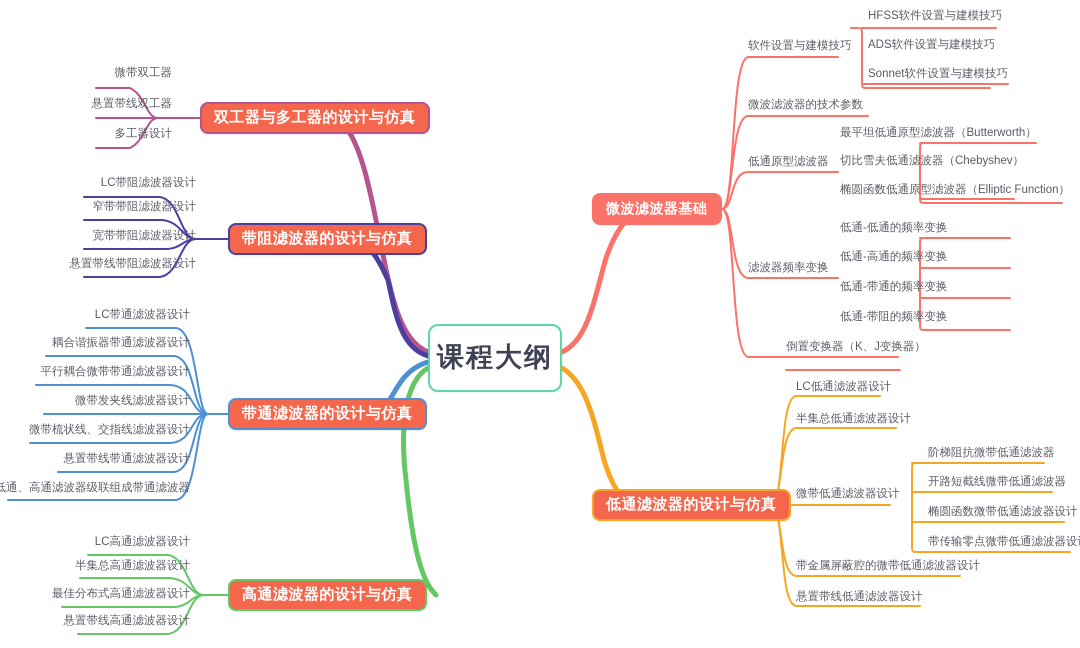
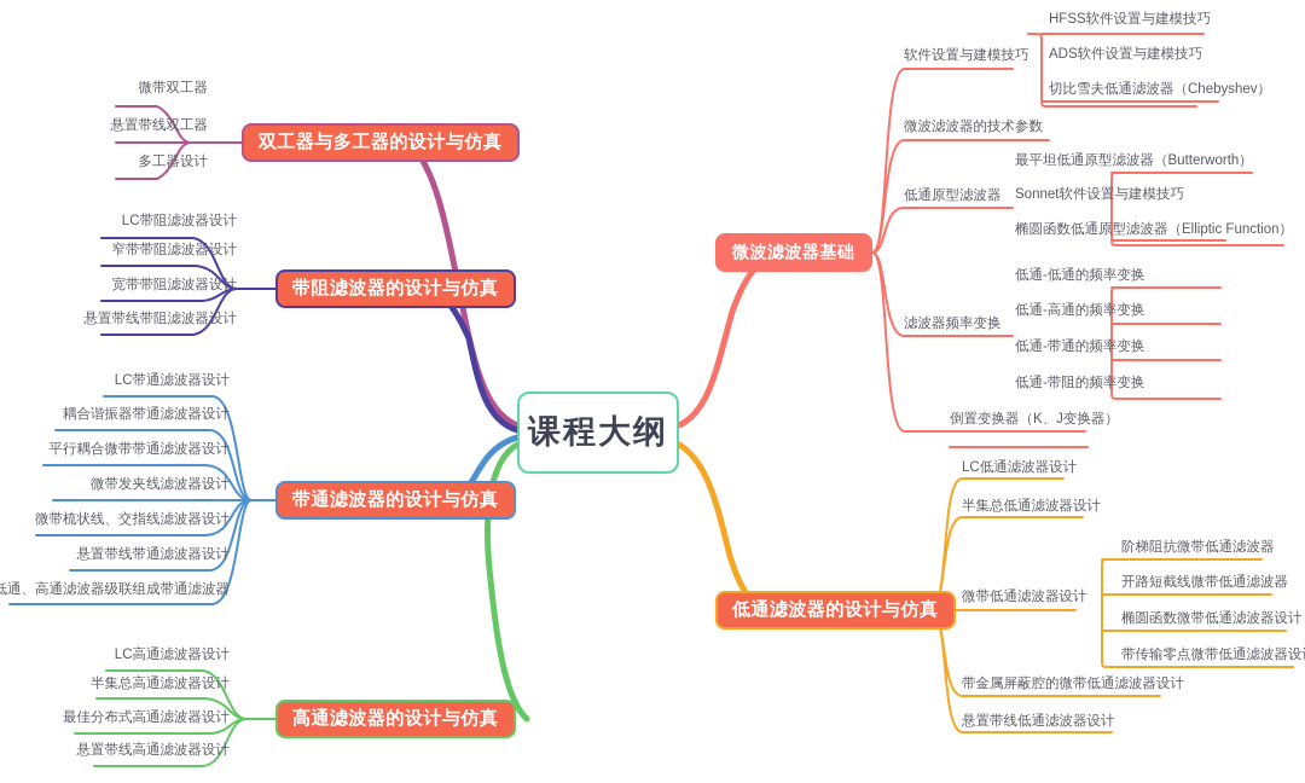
  课程大纲
  双工器与多工器的设计与仿真
  带阻滤波器的设计与仿真
  带通滤波器的设计与仿真
  高通滤波器的设计与仿真
  微波滤波器基础
  低通滤波器的设计与仿真
  微带双工器
  悬置带线双工器
  多工器设计
  LC带阻滤波器设计
  窄带带阻滤波器设计
  宽带带阻滤波器设计
  悬置带线带阻滤波器设计
  LC带通滤波器设计
  耦合谐振器带通滤波器设计
  平行耦合微带带通滤波器设计
  微带发夹线滤波器设计
  微带梳状线、交指线滤波器设计
  悬置带线带通滤波器设计
  低通、高通滤波器级联组成带通滤波器
  LC高通滤波器设计
  半集总高通滤波器设计
  最佳分布式高通滤波器设计
  悬置带线高通滤波器设计
  软件设置与建模技巧
  HFSS软件设置与建模技巧
  ADS软件设置与建模技巧
- Sonnet软件设置与建模技巧
+ 切比雪夫低通滤波器（Chebyshev）
  微波滤波器的技术参数
  低通原型滤波器
  最平坦低通原型滤波器（Butterworth）
- 切比雪夫低通滤波器（Chebyshev）
+ Sonnet软件设置与建模技巧
  椭圆函数低通原型滤波器（Elliptic Function）
  滤波器频率变换
  低通-低通的频率变换
  低通-高通的频率变换
  低通-带通的频率变换
  低通-带阻的频率变换
  倒置变换器（K、J变换器）
  LC低通滤波器设计
  半集总低通滤波器设计
  微带低通滤波器设计
  阶梯阻抗微带低通滤波器
  开路短截线微带低通滤波器
  椭圆函数微带低通滤波器设计
  带传输零点微带低通滤波器设
  带金属屏蔽腔的微带低通滤波器设计
  悬置带线低通滤波器设计
